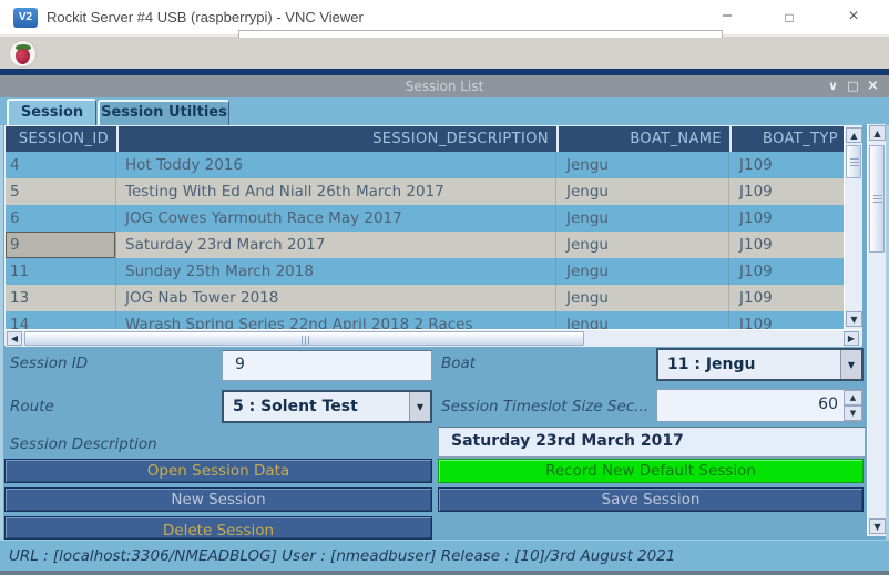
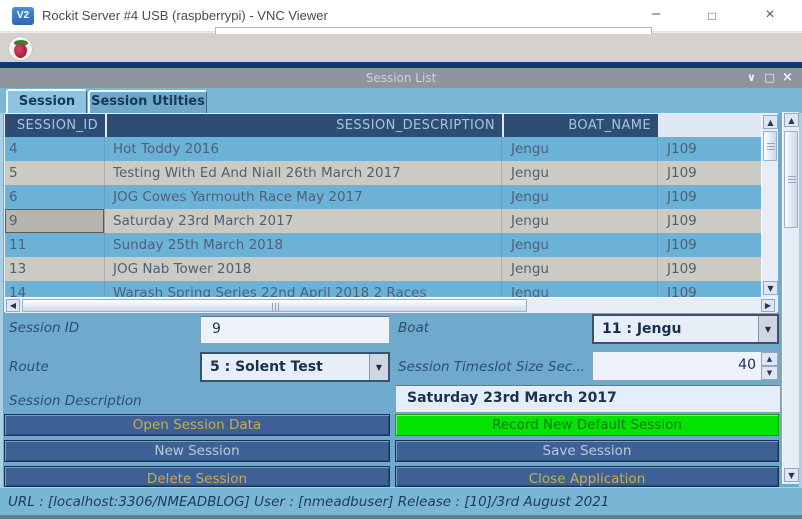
  V2
  Rockit Server #4 USB (raspberrypi) - VNC Viewer
  –
  □
  ×
  Session List
  ∨
  □
  ×
  Session
  Session Utilties
  SESSION_ID
  SESSION_DESCRIPTION
  BOAT_NAME
- BOAT_TYP
  4
  Hot Toddy 2016
  Jengu
  J109
  5
  Testing With Ed And Niall 26th March 2017
  Jengu
  J109
  6
  JOG Cowes Yarmouth Race May 2017
  Jengu
  J109
  9
  Saturday 23rd March 2017
  Jengu
  J109
  11
  Sunday 25th March 2018
  Jengu
  J109
  13
  JOG Nab Tower 2018
  Jengu
  J109
  14
  Warash Spring Series 22nd April 2018 2 Races
  Jengu
  J109
  ▲
  ▼
  ◀
  ▶
  ▲
  ▼
  Session ID
  9
  Boat
  11 : Jengu
  ▼
  Route
  5 : Solent Test
  ▼
  Session Timeslot Size Sec...
- 60
+ 40
  ▲
  ▼
  Session Description
  Saturday 23rd March 2017
  Open Session Data
  Record New Default Session
  New Session
  Save Session
  Delete Session
+ Close Application
  URL : [localhost:3306/NMEADBLOG] User : [nmeadbuser] Release : [10]/3rd August 2021
